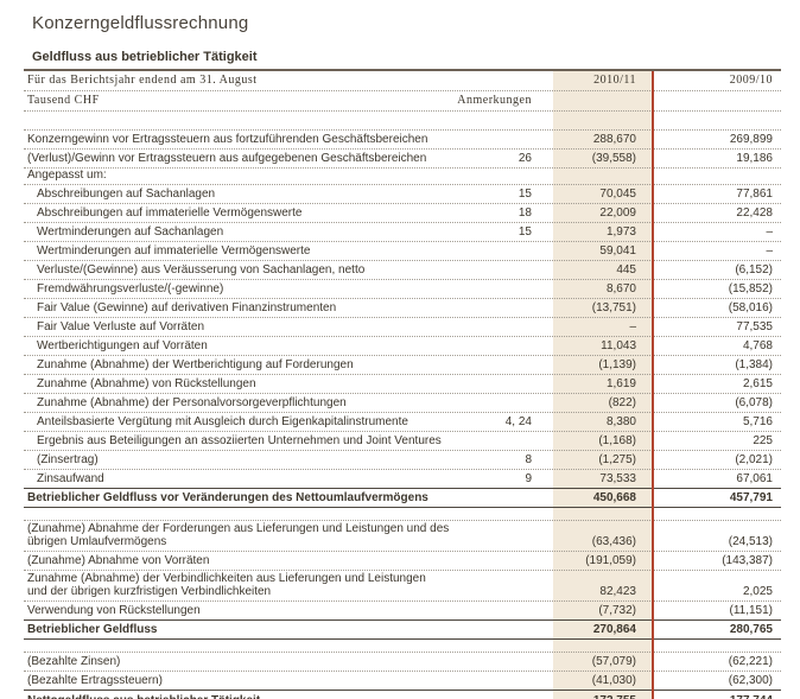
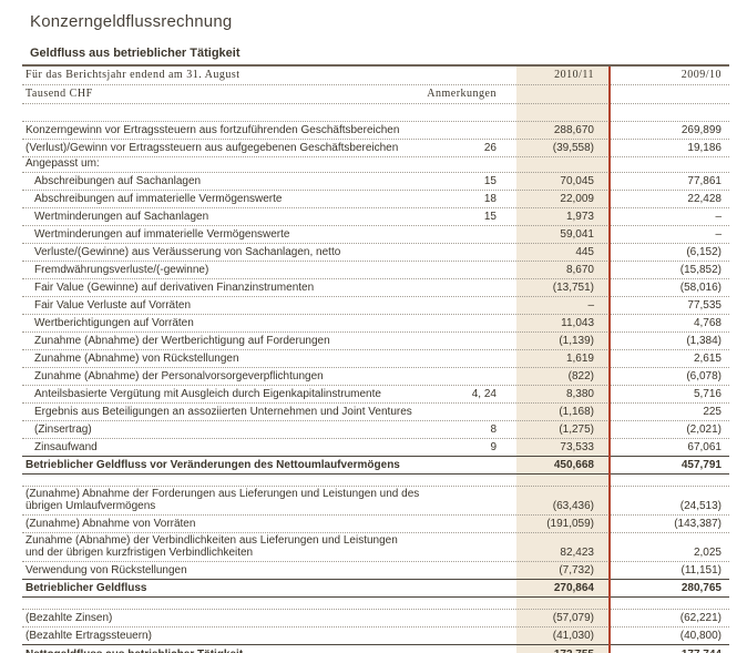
  Konzerngeldflussrechnung
  Geldfluss aus betrieblicher Tätigkeit
  Für das Berichtsjahr endend am 31. August
  2010/11
  2009/10
  Tausend CHF
  Anmerkungen
  Konzerngewinn vor Ertragssteuern aus fortzuführenden Geschäftsbereichen
  288,670
  269,899
  (Verlust)/Gewinn vor Ertragssteuern aus aufgegebenen Geschäftsbereichen
  26
  (39,558)
  19,186
  Angepasst um:
  Abschreibungen auf Sachanlagen
  15
  70,045
  77,861
  Abschreibungen auf immaterielle Vermögenswerte
  18
  22,009
  22,428
  Wertminderungen auf Sachanlagen
  15
  1,973
  –
  Wertminderungen auf immaterielle Vermögenswerte
  59,041
  –
  Verluste/(Gewinne) aus Veräusserung von Sachanlagen, netto
  445
  (6,152)
  Fremdwährungsverluste/(-gewinne)
  8,670
  (15,852)
  Fair Value (Gewinne) auf derivativen Finanzinstrumenten
  (13,751)
  (58,016)
  Fair Value Verluste auf Vorräten
  –
  77,535
  Wertberichtigungen auf Vorräten
  11,043
  4,768
  Zunahme (Abnahme) der Wertberichtigung auf Forderungen
  (1,139)
  (1,384)
  Zunahme (Abnahme) von Rückstellungen
  1,619
  2,615
  Zunahme (Abnahme) der Personalvorsorgeverpflichtungen
  (822)
  (6,078)
  Anteilsbasierte Vergütung mit Ausgleich durch Eigenkapitalinstrumente
  4, 24
  8,380
  5,716
  Ergebnis aus Beteiligungen an assoziierten Unternehmen und Joint Ventures
  (1,168)
  225
  (Zinsertrag)
  8
  (1,275)
  (2,021)
  Zinsaufwand
  9
  73,533
  67,061
  Betrieblicher Geldfluss vor Veränderungen des Nettoumlaufvermögens
  450,668
  457,791
  (Zunahme) Abnahme der Forderungen aus Lieferungen und Leistungen und des
  übrigen Umlaufvermögens
  (63,436)
  (24,513)
  (Zunahme) Abnahme von Vorräten
  (191,059)
  (143,387)
  Zunahme (Abnahme) der Verbindlichkeiten aus Lieferungen und Leistungen
  und der übrigen kurzfristigen Verbindlichkeiten
  82,423
  2,025
  Verwendung von Rückstellungen
  (7,732)
  (11,151)
  Betrieblicher Geldfluss
  270,864
  280,765
  (Bezahlte Zinsen)
  (57,079)
  (62,221)
  (Bezahlte Ertragssteuern)
  (41,030)
- (62,300)
+ (40,800)
